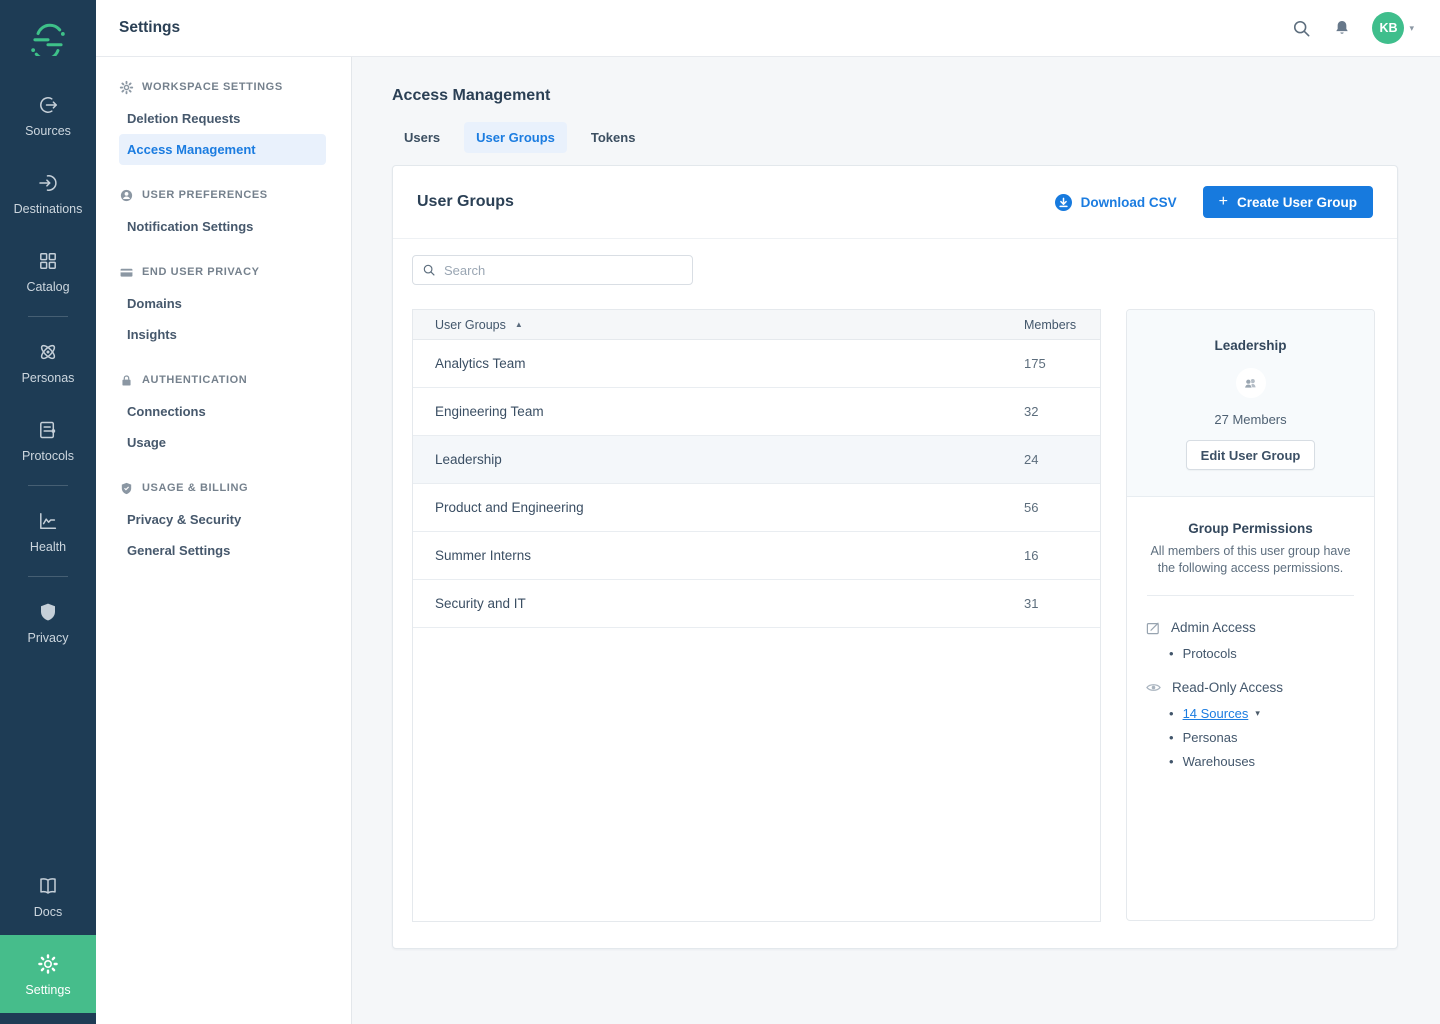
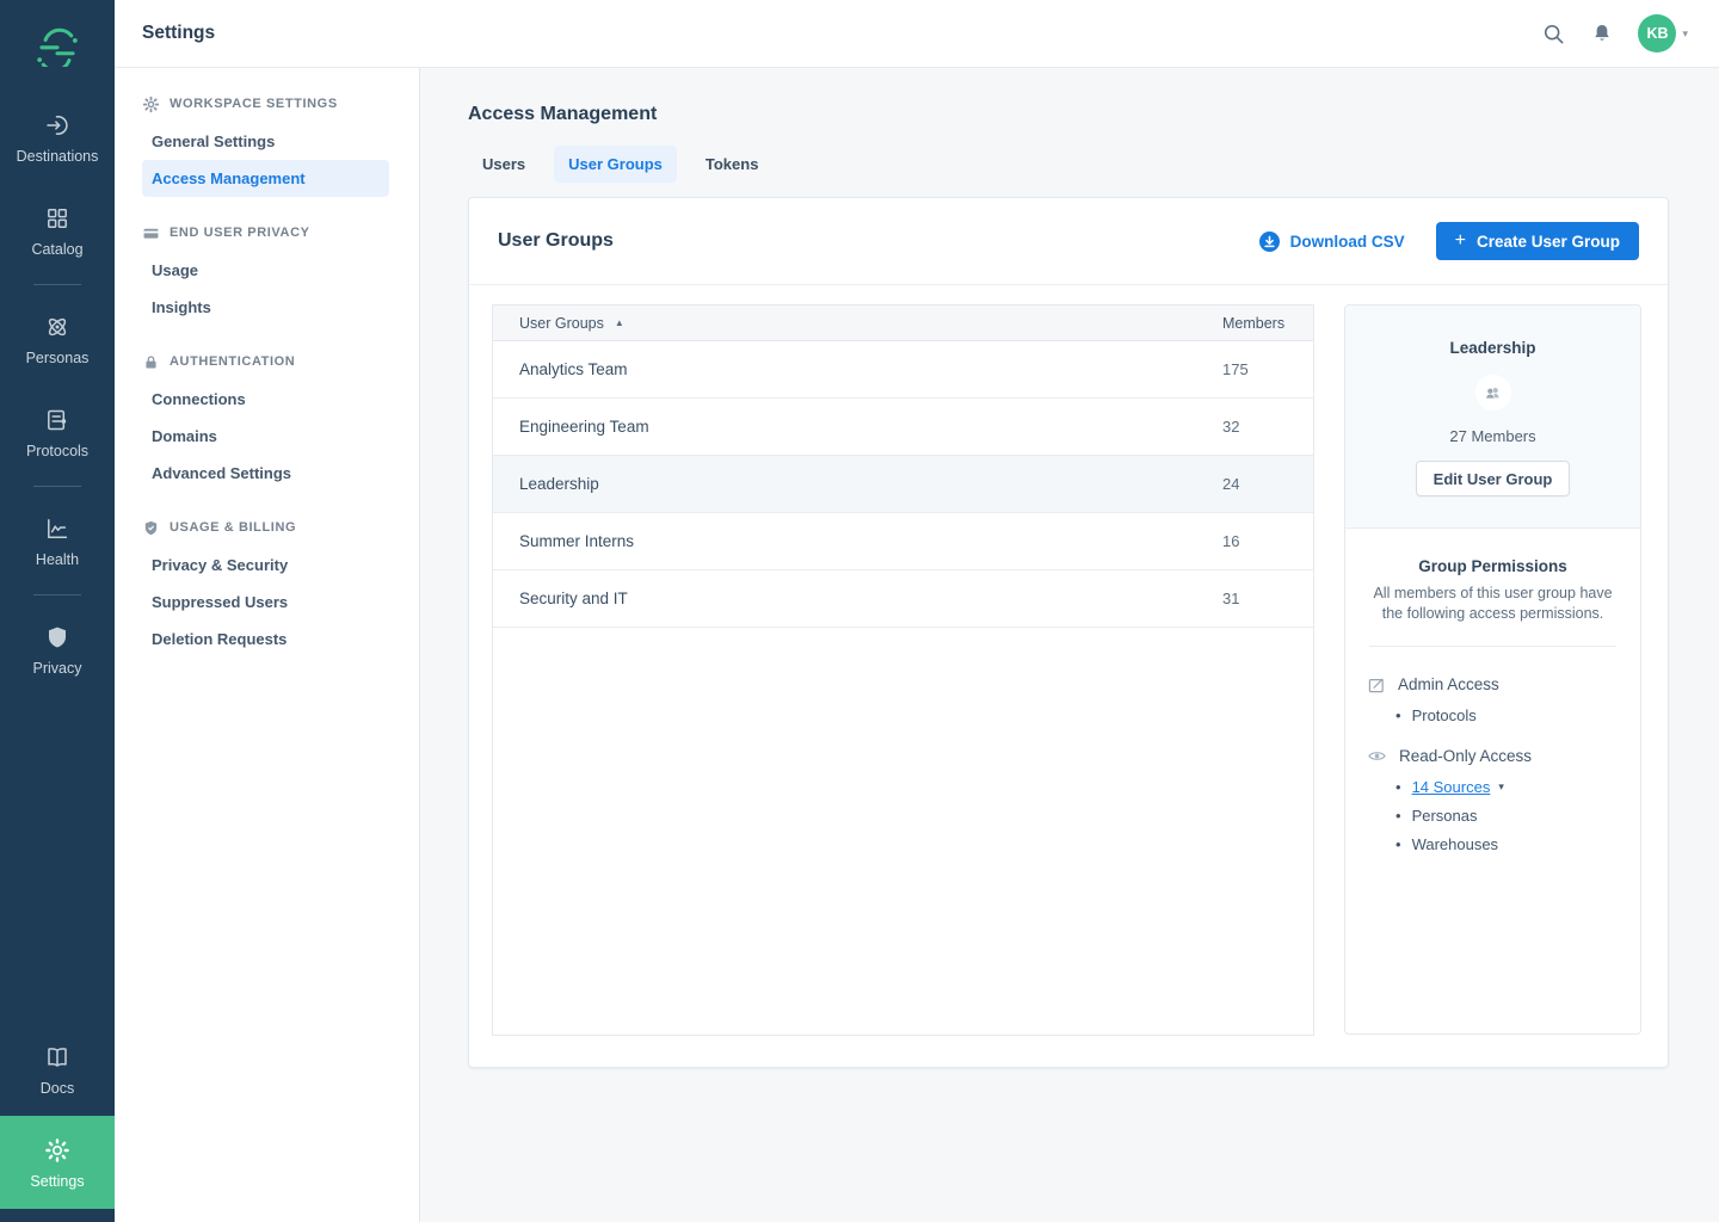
- Sources
  Destinations
  Catalog
  Personas
  Protocols
  Health
  Privacy
  Docs
  Settings
  Settings
  KB
  ▾
  WORKSPACE SETTINGS
- Deletion Requests
+ General Settings
  Access Management
- USER PREFERENCES
- Notification Settings
  END USER PRIVACY
- Domains
+ Usage
  Insights
  AUTHENTICATION
  Connections
- Usage
+ Domains
+ Advanced Settings
  USAGE & BILLING
  Privacy & Security
+ Suppressed Users
- General Settings
+ Deletion Requests
  Access Management
  Users
  User Groups
  Tokens
  User Groups
  Download CSV
  +
  Create User Group
- Search
  User Groups
  ▲
  Members
  Analytics Team
  175
  Engineering Team
  32
  Leadership
  24
- Product and Engineering
- 56
  Summer Interns
  16
  Security and IT
  31
  Leadership
  27 Members
  Edit User Group
  Group Permissions
  All members of this user group have the following access permissions.
  Admin Access
  Protocols
  Read-Only Access
  14 Sources
  ▾
  Personas
  Warehouses
